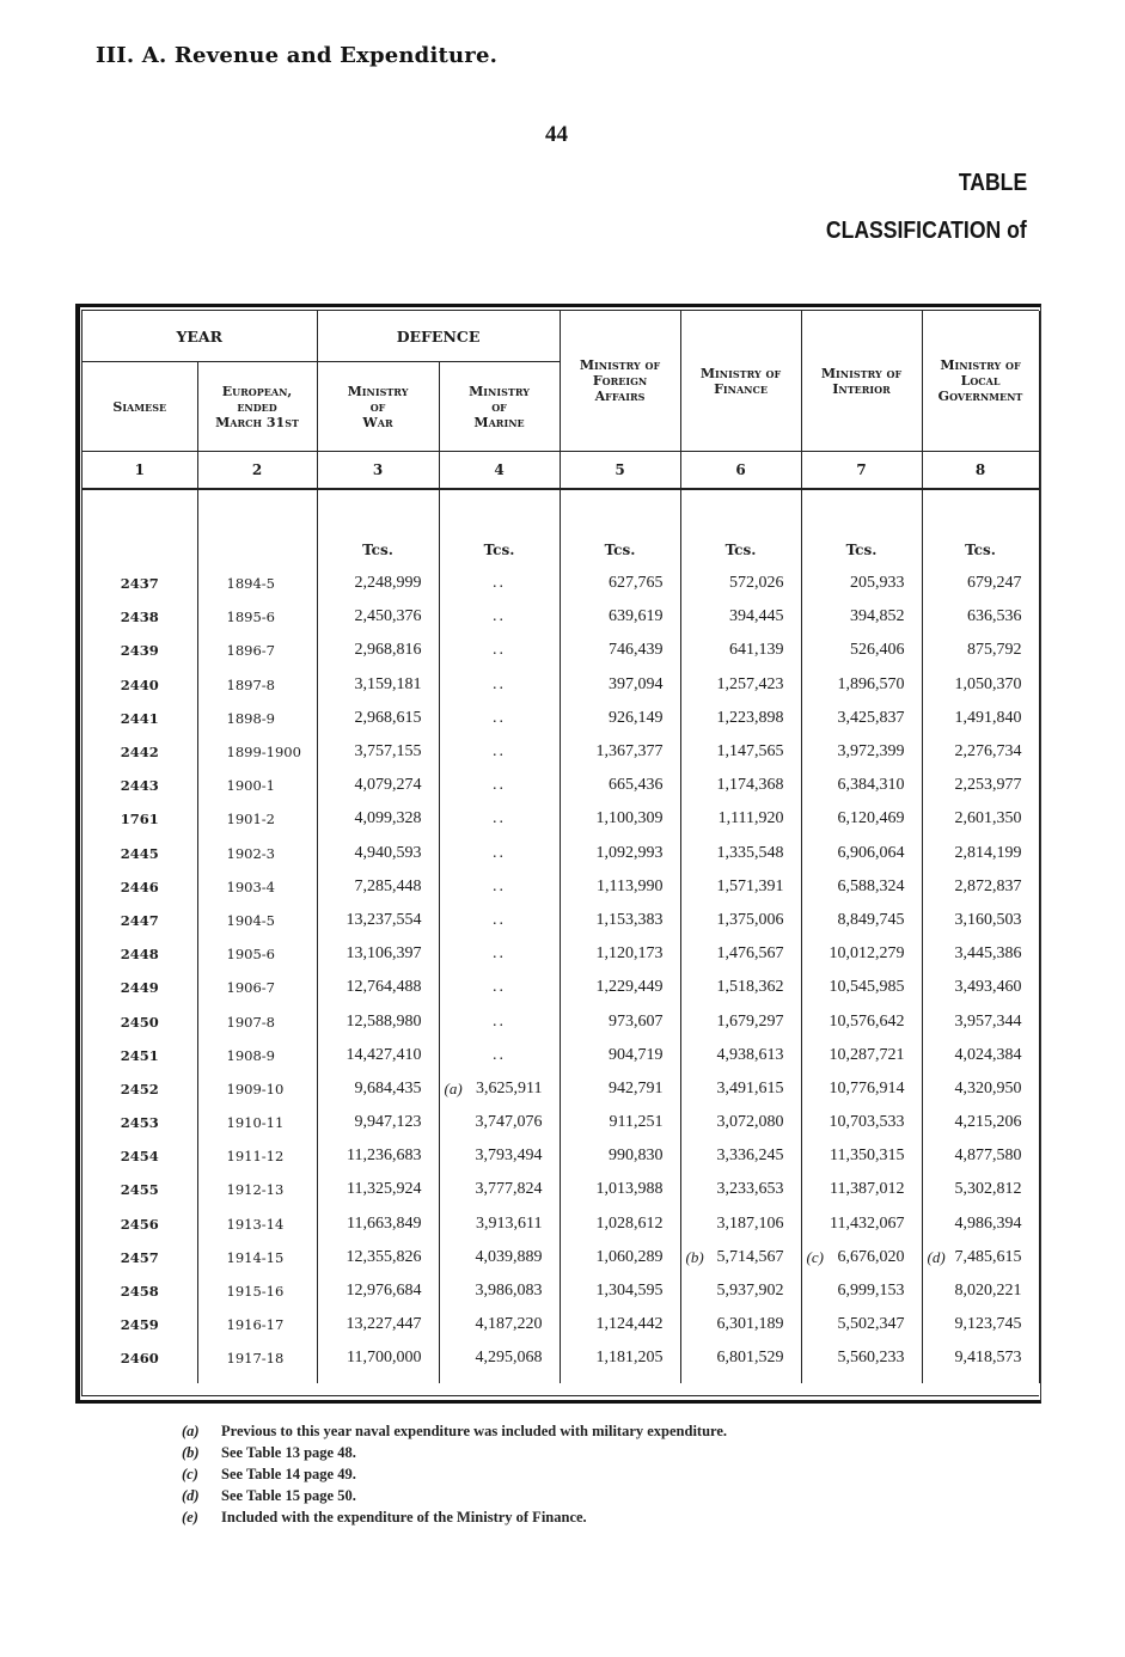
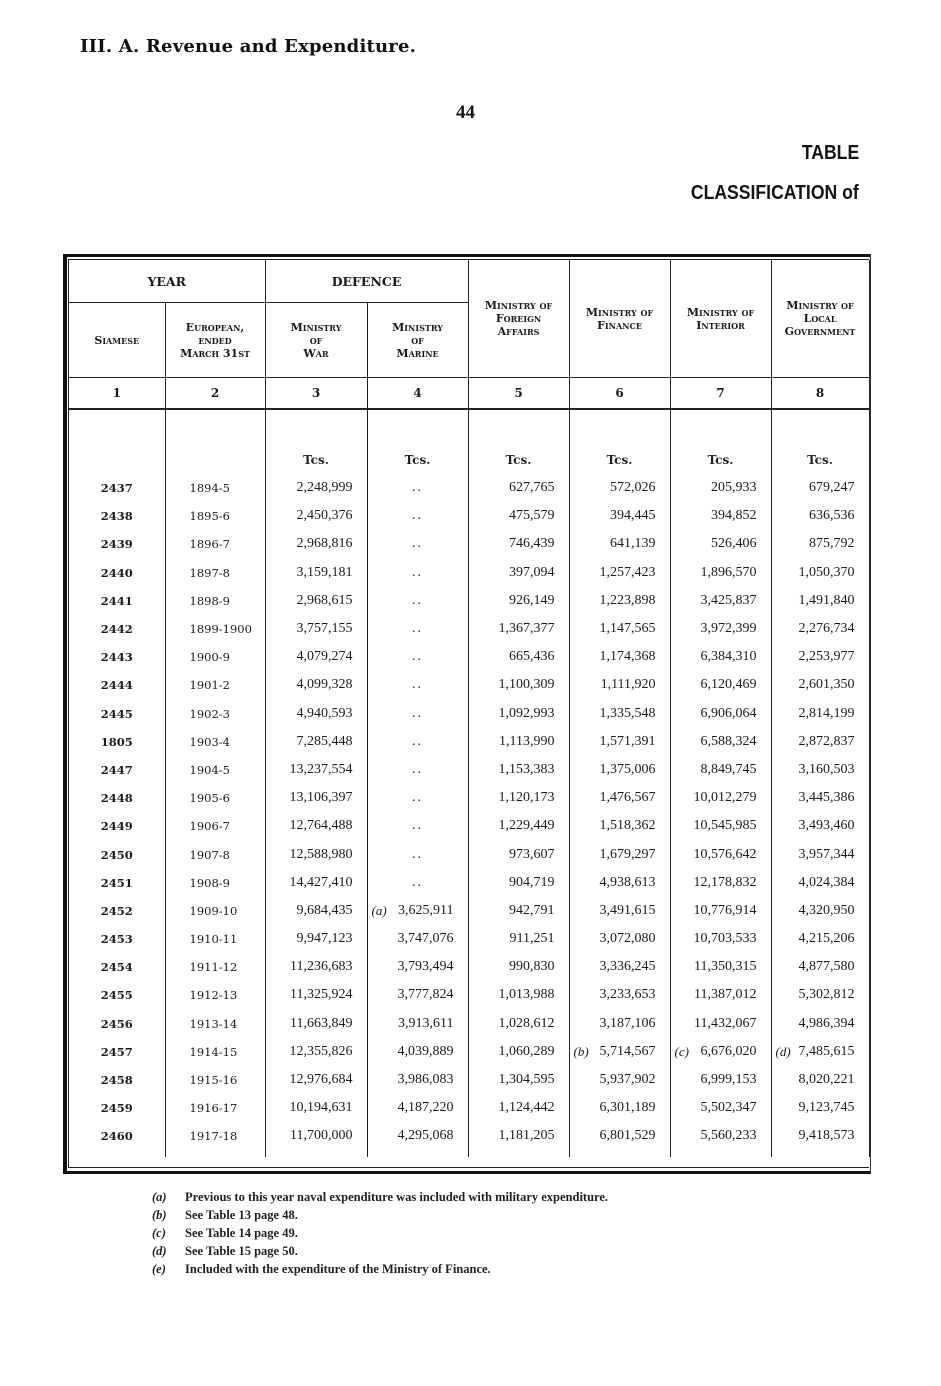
  III. A. Revenue and Expenditure.
  44
  TABLE
  CLASSIFICATION of
  YEAR	DEFENCE	Ministry ofForeignAffairs	Ministry ofFinance	Ministry ofInterior	Ministry ofLocalGovernment
  Siamese	European,endedMarch 31st	MinistryofWar	MinistryofMarine
  1	2	3	4	5	6	7	8
  		Tcs.	Tcs.	Tcs.	Tcs.	Tcs.	Tcs.
  2437	1894-5	2,248,999	..	627,765	572,026	205,933	679,247
- 2438	1895-6	2,450,376	..	639,619	394,445	394,852	636,536
+ 2438	1895-6	2,450,376	..	475,579	394,445	394,852	636,536
  2439	1896-7	2,968,816	..	746,439	641,139	526,406	875,792
  2440	1897-8	3,159,181	..	397,094	1,257,423	1,896,570	1,050,370
  2441	1898-9	2,968,615	..	926,149	1,223,898	3,425,837	1,491,840
  2442	1899-1900	3,757,155	..	1,367,377	1,147,565	3,972,399	2,276,734
- 2443	1900-1	4,079,274	..	665,436	1,174,368	6,384,310	2,253,977
+ 2443	1900-9	4,079,274	..	665,436	1,174,368	6,384,310	2,253,977
- 1761	1901-2	4,099,328	..	1,100,309	1,111,920	6,120,469	2,601,350
+ 2444	1901-2	4,099,328	..	1,100,309	1,111,920	6,120,469	2,601,350
  2445	1902-3	4,940,593	..	1,092,993	1,335,548	6,906,064	2,814,199
- 2446	1903-4	7,285,448	..	1,113,990	1,571,391	6,588,324	2,872,837
+ 1805	1903-4	7,285,448	..	1,113,990	1,571,391	6,588,324	2,872,837
  2447	1904-5	13,237,554	..	1,153,383	1,375,006	8,849,745	3,160,503
  2448	1905-6	13,106,397	..	1,120,173	1,476,567	10,012,279	3,445,386
  2449	1906-7	12,764,488	..	1,229,449	1,518,362	10,545,985	3,493,460
  2450	1907-8	12,588,980	..	973,607	1,679,297	10,576,642	3,957,344
- 2451	1908-9	14,427,410	..	904,719	4,938,613	10,287,721	4,024,384
+ 2451	1908-9	14,427,410	..	904,719	4,938,613	12,178,832	4,024,384
  2452	1909-10	9,684,435	(a) 3,625,911	942,791	3,491,615	10,776,914	4,320,950
  2453	1910-11	9,947,123	3,747,076	911,251	3,072,080	10,703,533	4,215,206
  2454	1911-12	11,236,683	3,793,494	990,830	3,336,245	11,350,315	4,877,580
  2455	1912-13	11,325,924	3,777,824	1,013,988	3,233,653	11,387,012	5,302,812
  2456	1913-14	11,663,849	3,913,611	1,028,612	3,187,106	11,432,067	4,986,394
  2457	1914-15	12,355,826	4,039,889	1,060,289	(b) 5,714,567	(c) 6,676,020	(d) 7,485,615
  2458	1915-16	12,976,684	3,986,083	1,304,595	5,937,902	6,999,153	8,020,221
- 2459	1916-17	13,227,447	4,187,220	1,124,442	6,301,189	5,502,347	9,123,745
+ 2459	1916-17	10,194,631	4,187,220	1,124,442	6,301,189	5,502,347	9,123,745
  2460	1917-18	11,700,000	4,295,068	1,181,205	6,801,529	5,560,233	9,418,573
  (a)
  Previous to this year naval expenditure was included with military expenditure.
  (b)
  See Table 13 page 48.
  (c)
  See Table 14 page 49.
  (d)
  See Table 15 page 50.
  (e)
  Included with the expenditure of the Ministry of Finance.
